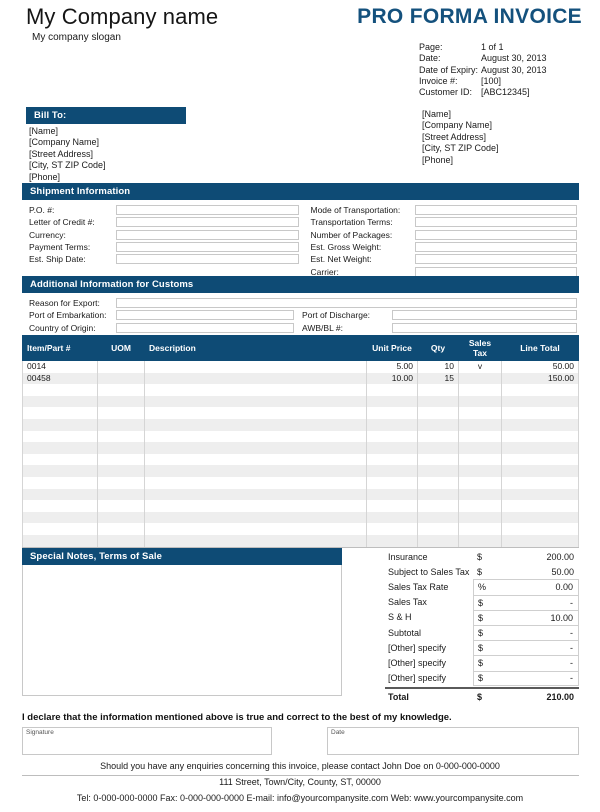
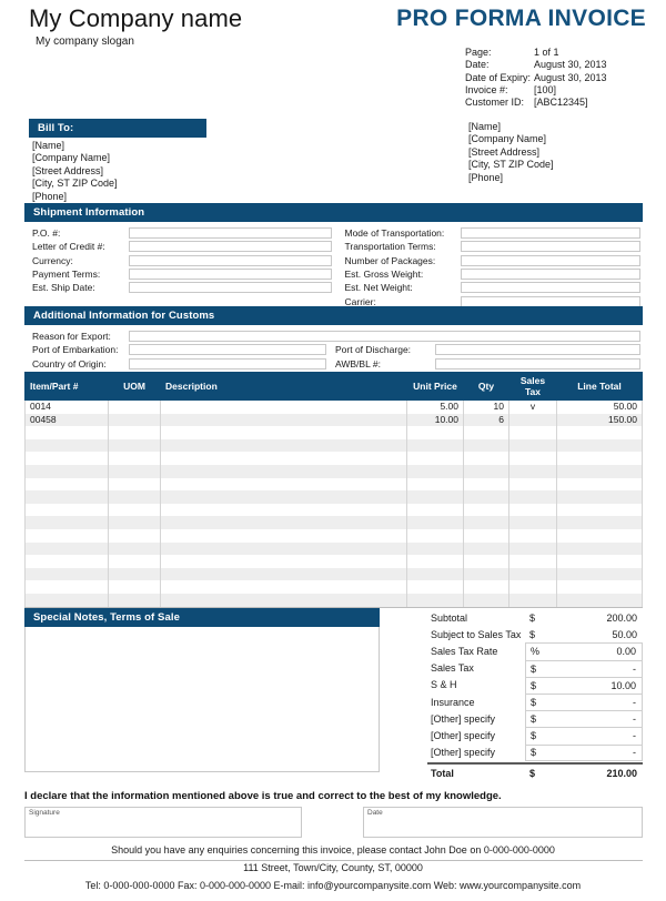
  My Company name
  My company slogan
  PRO FORMA INVOICE
  Page:
  1 of 1
  Date:
  August 30, 2013
  Date of Expiry:
  August 30, 2013
  Invoice #:
  [100]
  Customer ID:
  [ABC12345]
  Bill To:
  [Name]
  [Company Name]
  [Street Address]
  [City, ST ZIP Code]
  [Phone]
  [Name]
  [Company Name]
  [Street Address]
  [City, ST ZIP Code]
  [Phone]
  Shipment Information
  P.O. #:
  Letter of Credit #:
  Currency:
  Payment Terms:
  Est. Ship Date:
  Mode of Transportation:
  Transportation Terms:
  Number of Packages:
  Est. Gross Weight:
  Est. Net Weight:
  Carrier:
  Additional Information for Customs
  Reason for Export:
  Port of Embarkation:
  Port of Discharge:
  Country of Origin:
  AWB/BL #:
  Item/Part #	UOM	Description	Unit Price	Qty	Sales Tax	Line Total
  0014			5.00	10	v	50.00
- 00458			10.00	15		150.00
+ 00458			10.00	6		150.00
  Special Notes, Terms of Sale
- Insurance
+ Subtotal
  $
  200.00
  Subject to Sales Tax
  $
  50.00
  Sales Tax Rate
  %
  0.00
  Sales Tax
  $
  -
  S & H
  $
  10.00
- Subtotal
+ Insurance
  $
  -
  [Other] specify
  $
  -
  [Other] specify
  $
  -
  [Other] specify
  $
  -
  Total
  $
  210.00
  I declare that the information mentioned above is true and correct to the best of my knowledge.
  Should you have any enquiries concerning this invoice, please contact John Doe on 0-000-000-0000
  111 Street, Town/City, County, ST, 00000
  Tel: 0-000-000-0000 Fax: 0-000-000-0000 E-mail: info@yourcompanysite.com Web: www.yourcompanysite.com
